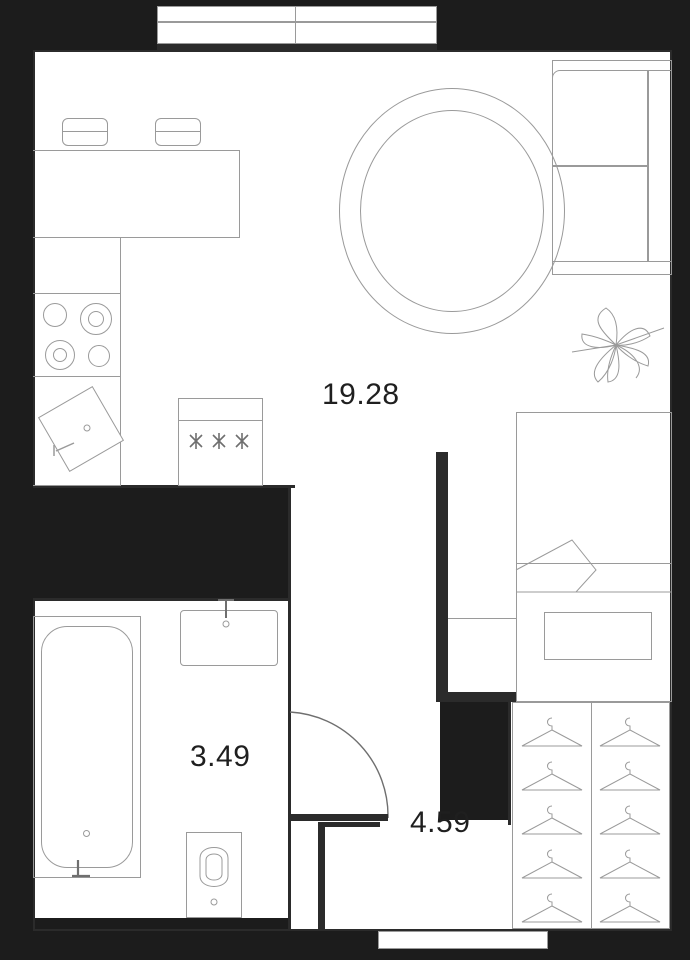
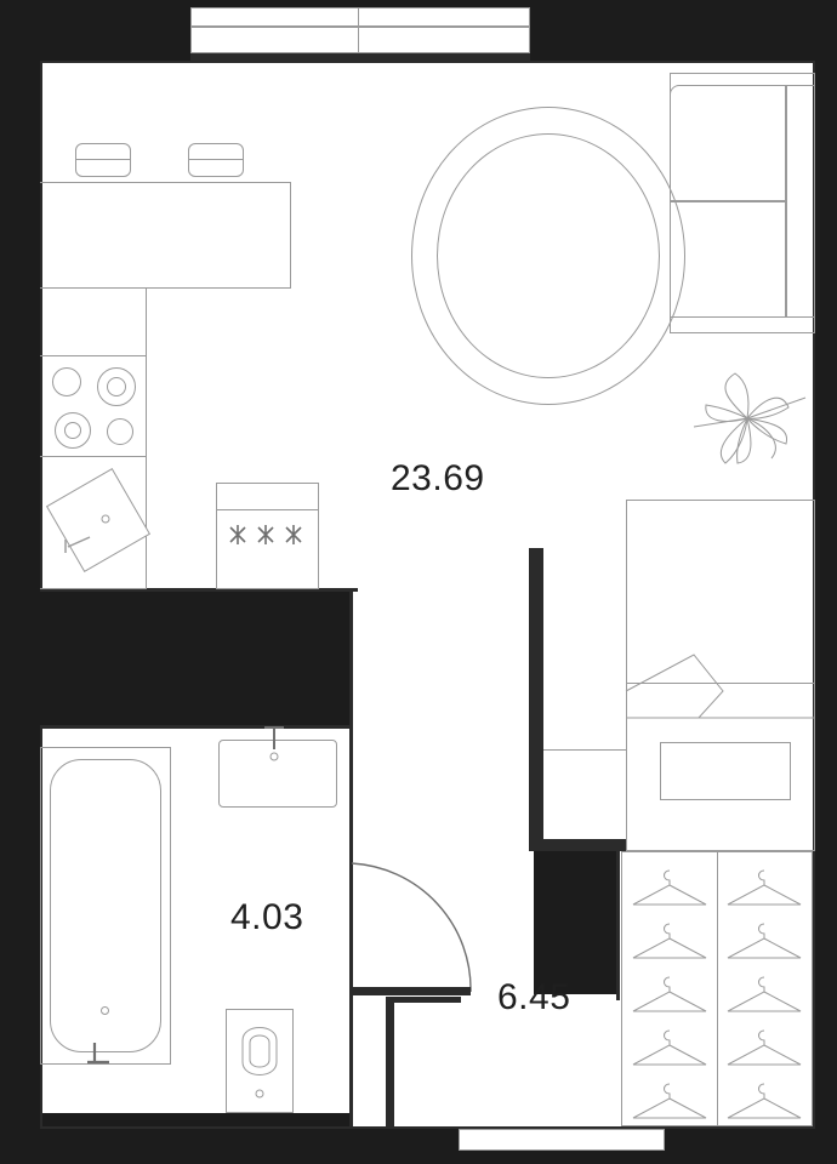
- 19.28
+ 23.69
- 3.49
+ 4.03
- 4.59
+ 6.45
